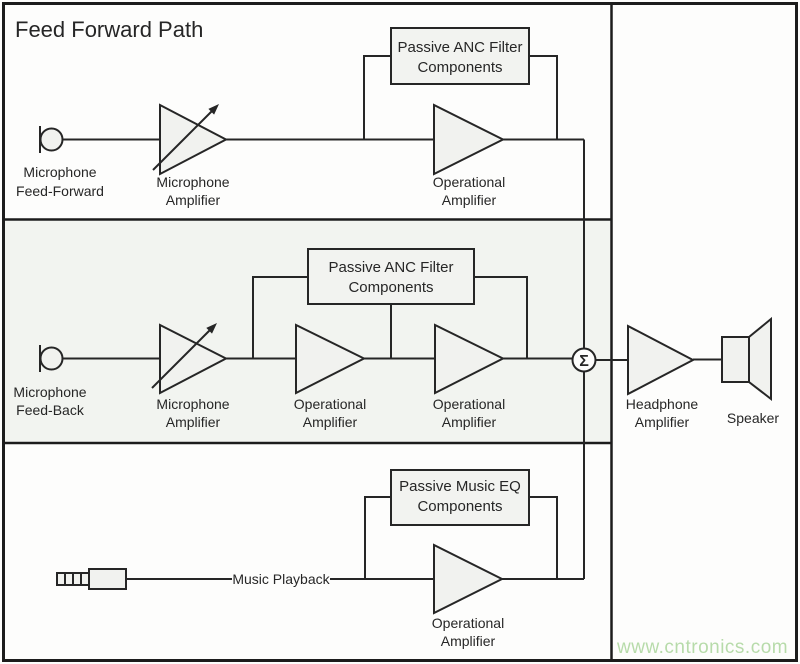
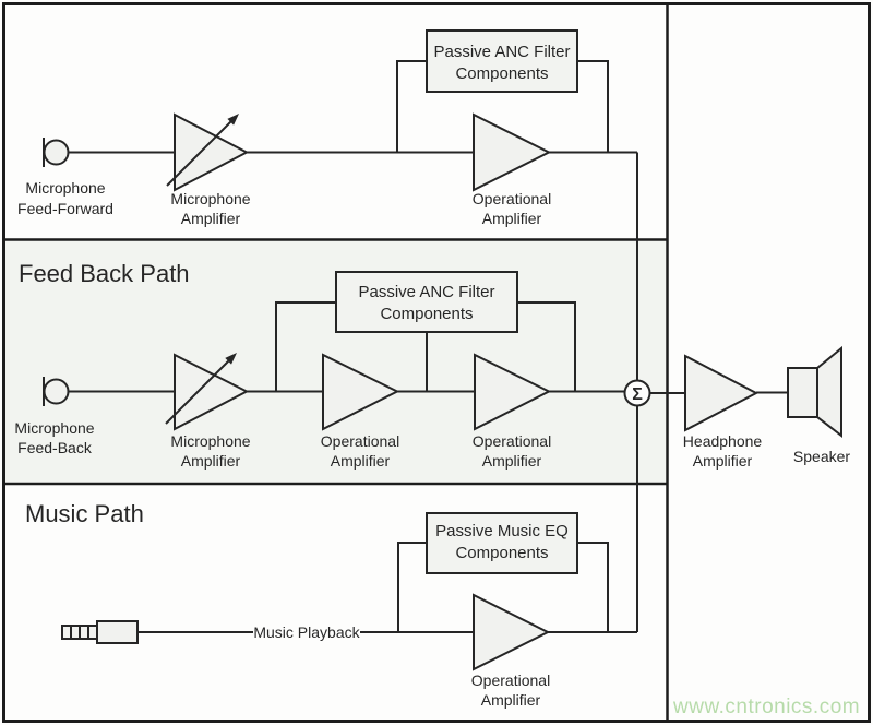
- Feed Forward Path
  Microphone
  Feed-Forward
  Microphone
  Amplifier
  Passive ANC Filter
  Components
  Operational
  Amplifier
+ Feed Back Path
  Microphone
  Feed-Back
  Microphone
  Amplifier
  Passive ANC Filter
  Components
  Operational
  Amplifier
  Operational
  Amplifier
+ Music Path
  Music Playback
  Passive Music EQ
  Components
  Operational
  Amplifier
  Σ
  Headphone
  Amplifier
  Speaker
  www.cntronics.com
